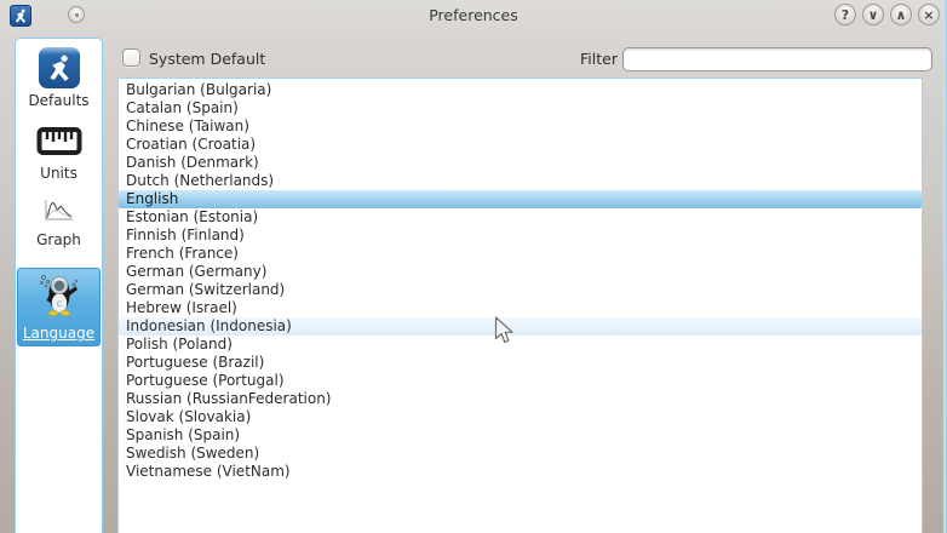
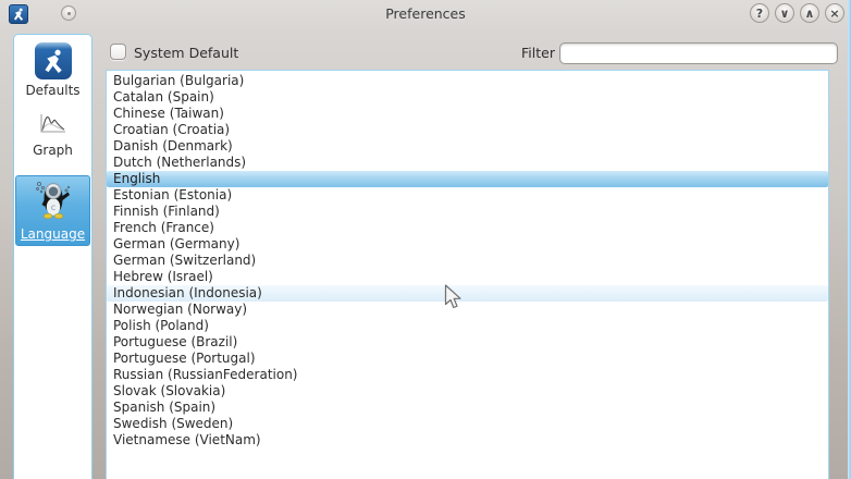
  Preferences
  ?
  ∨
  ∧
  ×
  Defaults
- Units
  Graph
  c
  Language
  System Default
  Filter
  Bulgarian (Bulgaria)
  Catalan (Spain)
  Chinese (Taiwan)
  Croatian (Croatia)
  Danish (Denmark)
  Dutch (Netherlands)
  English
  Estonian (Estonia)
  Finnish (Finland)
  French (France)
  German (Germany)
  German (Switzerland)
  Hebrew (Israel)
  Indonesian (Indonesia)
+ Norwegian (Norway)
  Polish (Poland)
  Portuguese (Brazil)
  Portuguese (Portugal)
  Russian (RussianFederation)
  Slovak (Slovakia)
  Spanish (Spain)
  Swedish (Sweden)
  Vietnamese (VietNam)
